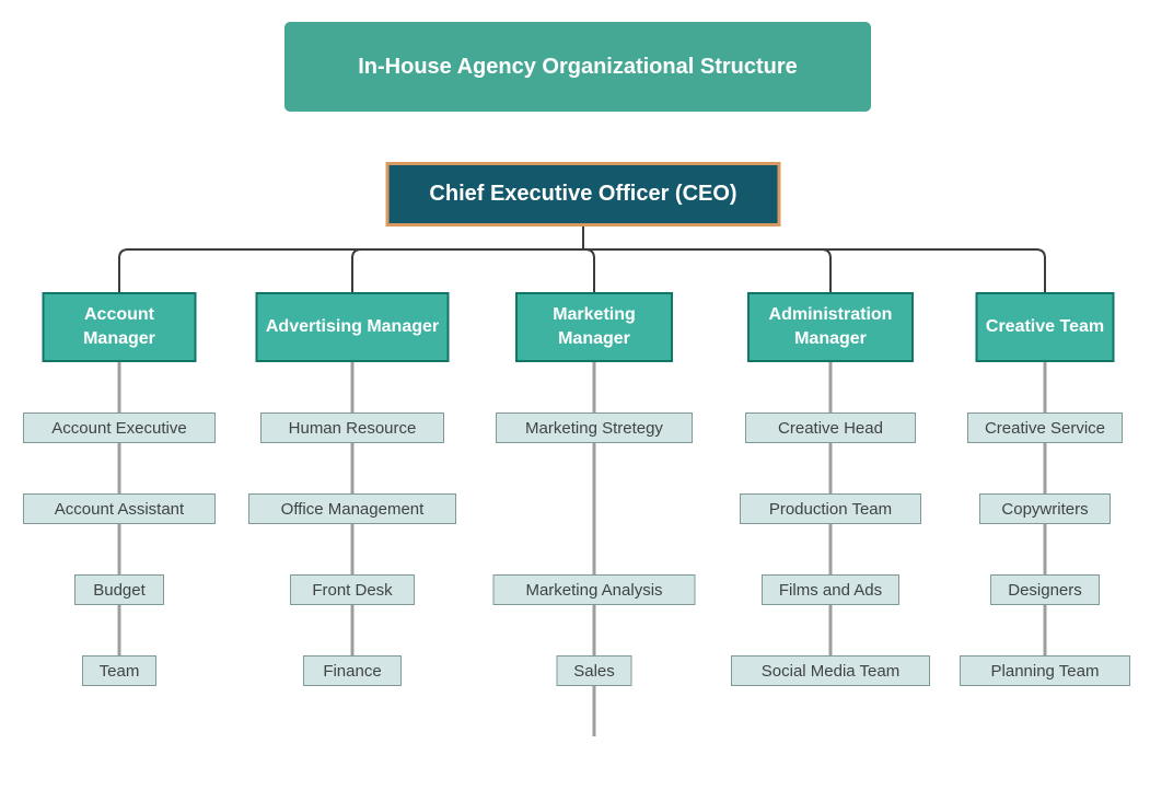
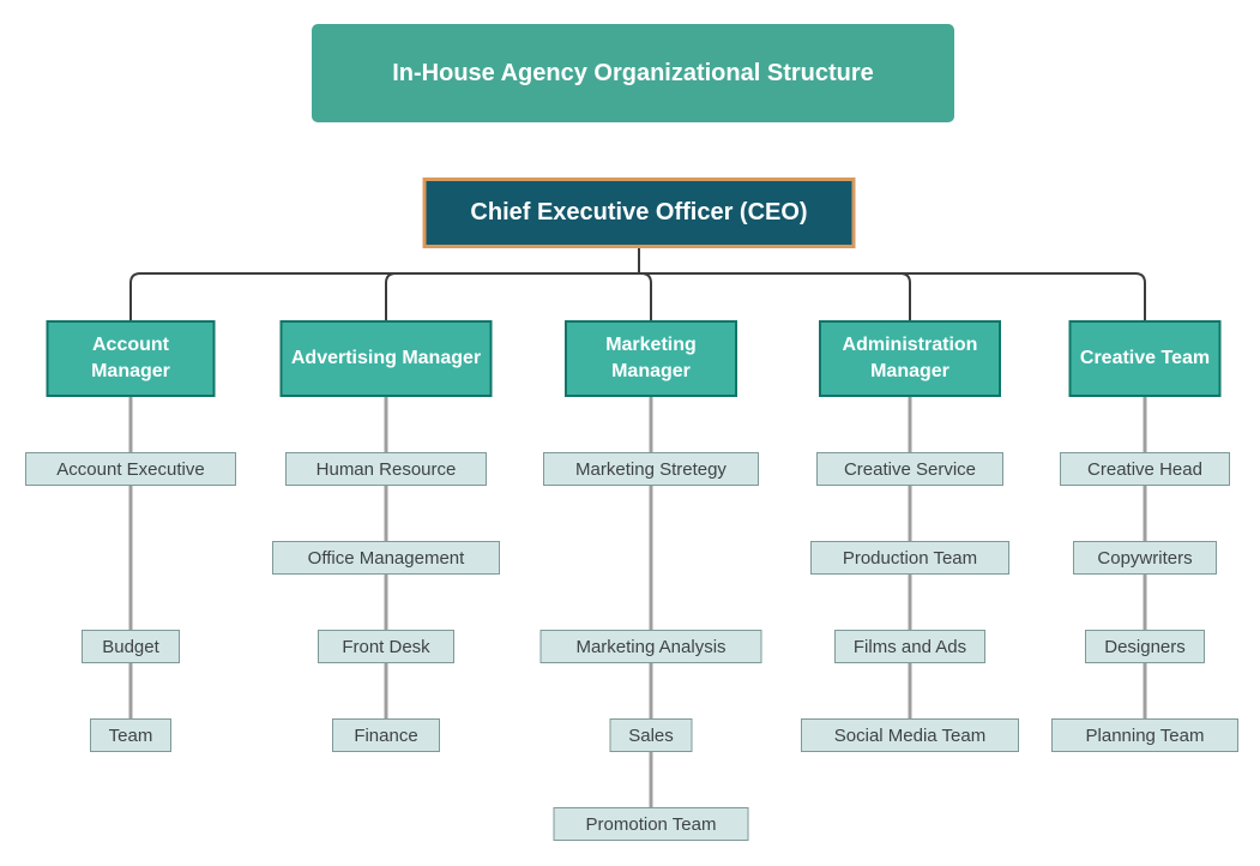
  In-House Agency Organizational Structure
  Chief Executive Officer (CEO)
  Account Manager
  Advertising Manager
  Marketing Manager
  Administration Manager
  Creative Team
  Account Executive
- Account Assistant
  Budget
  Team
  Human Resource
  Office Management
  Front Desk
  Finance
  Marketing Stretegy
  Marketing Analysis
  Sales
+ Promotion Team
- Creative Head
+ Creative Service
  Production Team
  Films and Ads
  Social Media Team
- Creative Service
+ Creative Head
  Copywriters
  Designers
  Planning Team
